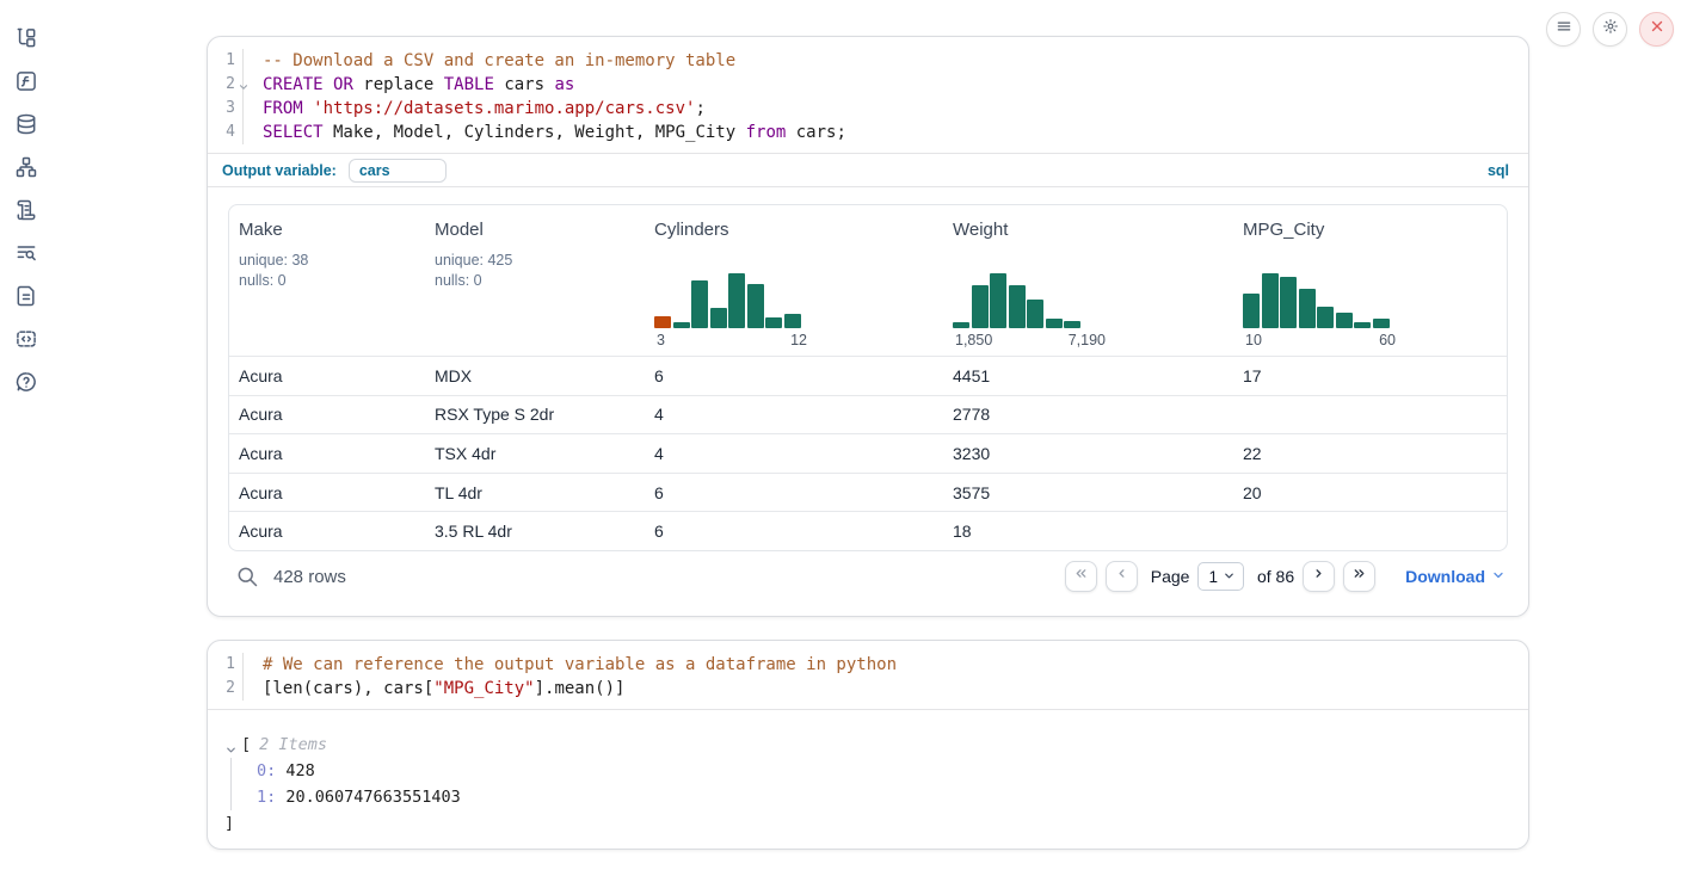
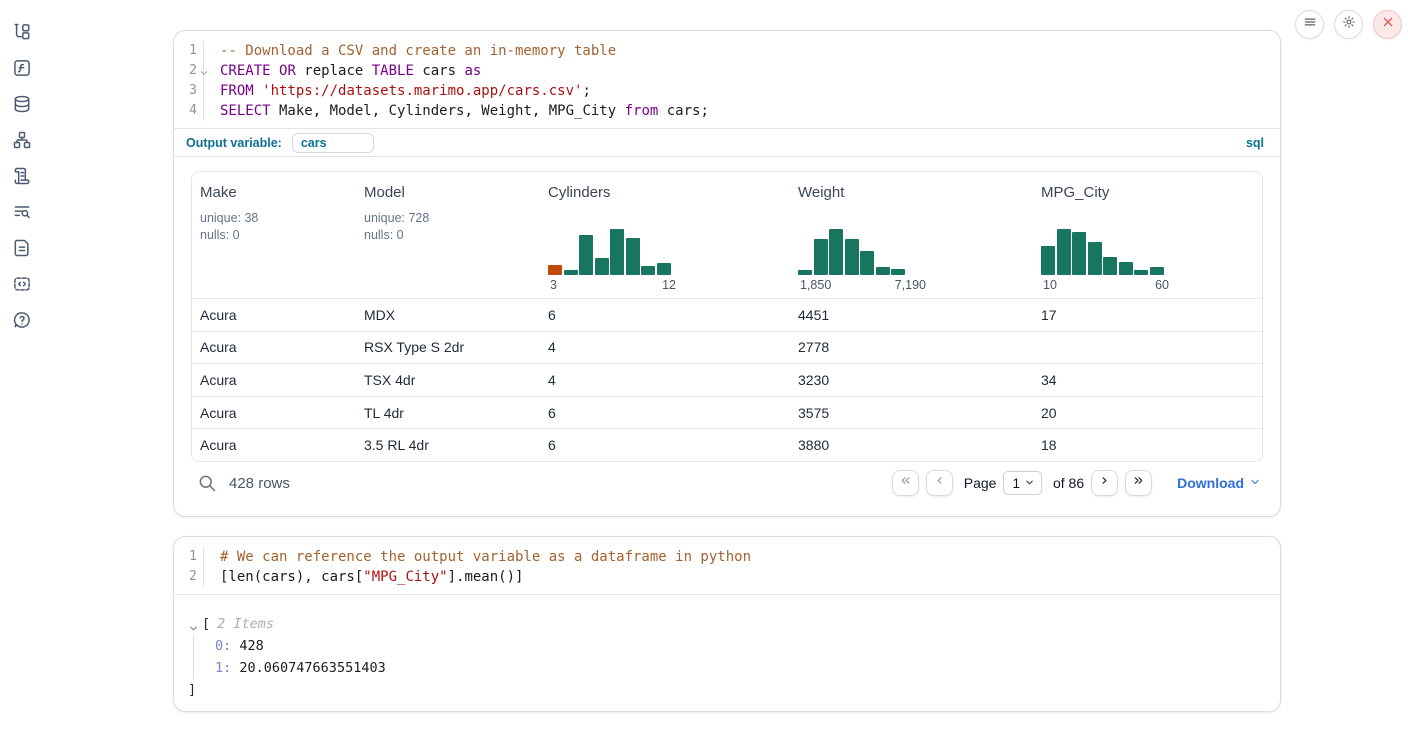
  1
  2
  3
  4
  -- Download a CSV and create an in-memory table
  CREATE OR replace TABLE cars as
  FROM 'https://datasets.marimo.app/cars.csv';
  SELECT Make, Model, Cylinders, Weight, MPG_City from cars;
  Output variable:
  cars
  sql
  Make
  unique: 38
  nulls: 0
  Model
- unique: 425
+ unique: 728
  nulls: 0
  Cylinders
  3
  12
  Weight
  1,850
  7,190
  MPG_City
  10
  60
  Acura
  MDX
  6
  4451
  17
  Acura
  RSX Type S 2dr
  4
  2778
  Acura
  TSX 4dr
  4
  3230
- 22
+ 34
  Acura
  TL 4dr
  6
  3575
  20
  Acura
  3.5 RL 4dr
  6
+ 3880
  18
  428 rows
  Page
  1
  of 86
  Download
  1
  2
  # We can reference the output variable as a dataframe in python
  [len(cars), cars["MPG_City"].mean()]
  [
  2 Items
  0: 428
  1: 20.060747663551403
  ]
